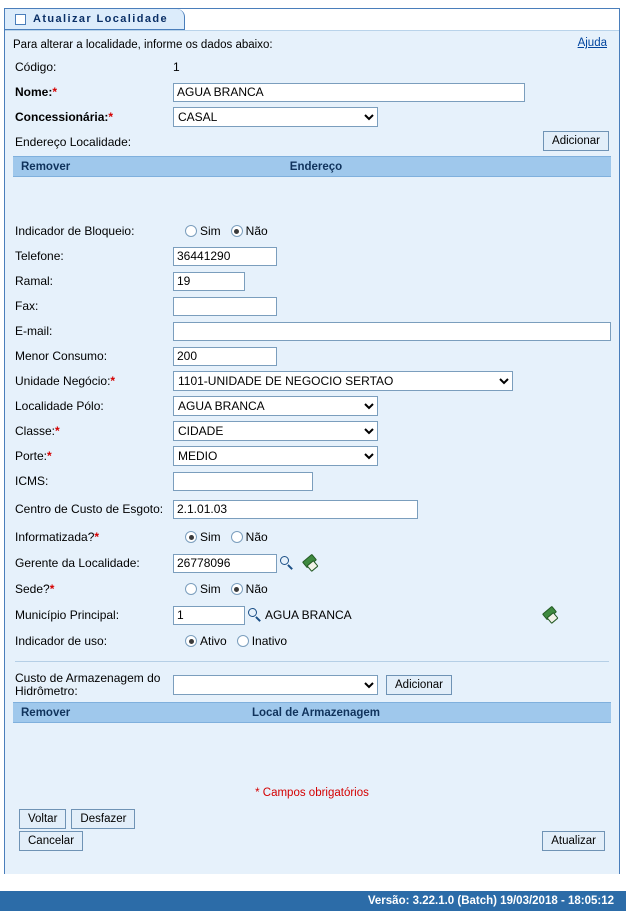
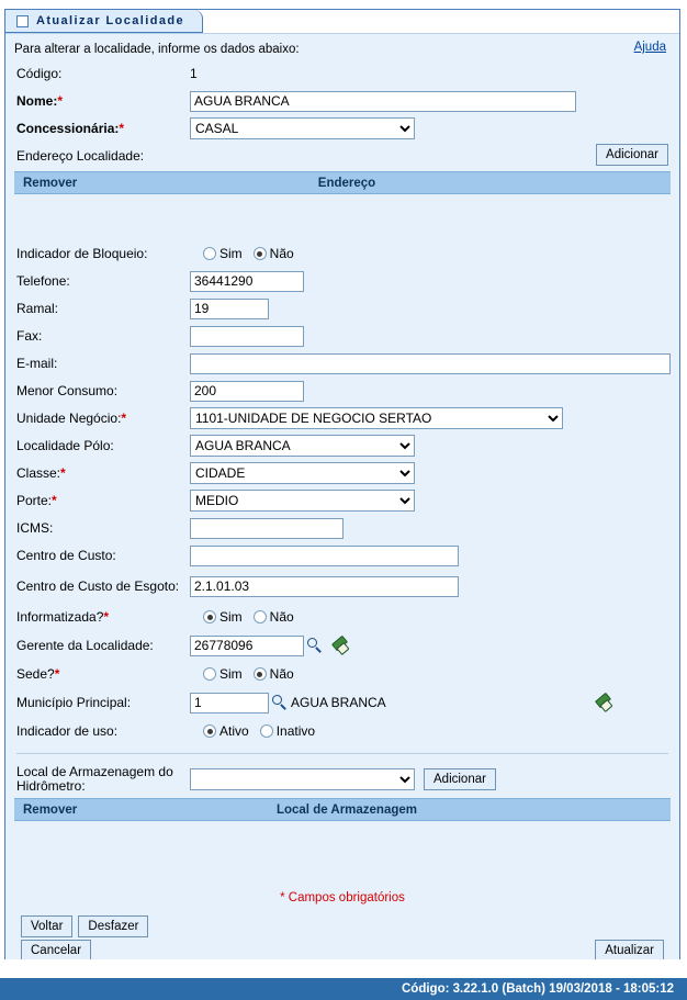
  Atualizar Localidade
  Para alterar a localidade, informe os dados abaixo:
  Ajuda
  Código:
  1
  Nome:*
  AGUA BRANCA
  Concessionária:*
  CASAL
  Endereço Localidade:
  Adicionar
  Remover
  Endereço
  Indicador de Bloqueio:
  Sim
  Não
  Telefone:
  36441290
  Ramal:
  19
  Fax:
  E-mail:
  Menor Consumo:
  200
  Unidade Negócio:*
  1101-UNIDADE DE NEGOCIO SERTAO
  Localidade Pólo:
  AGUA BRANCA
  Classe:*
  CIDADE
  Porte:*
  MEDIO
  ICMS:
+ Centro de Custo:
  Centro de Custo de Esgoto:
  2.1.01.03
  Informatizada?*
  Sim
  Não
  Gerente da Localidade:
  26778096
  Sede?*
  Sim
  Não
  Município Principal:
  1
  AGUA BRANCA
  Indicador de uso:
  Ativo
  Inativo
- Custo de Armazenagem do Hidrômetro:
+ Local de Armazenagem do Hidrômetro:
  Adicionar
  Remover
  Local de Armazenagem
  * Campos obrigatórios
  Voltar
  Desfazer
  Cancelar
  Atualizar
- Versão: 3.22.1.0 (Batch) 19/03/2018 - 18:05:12
+ Código: 3.22.1.0 (Batch) 19/03/2018 - 18:05:12
